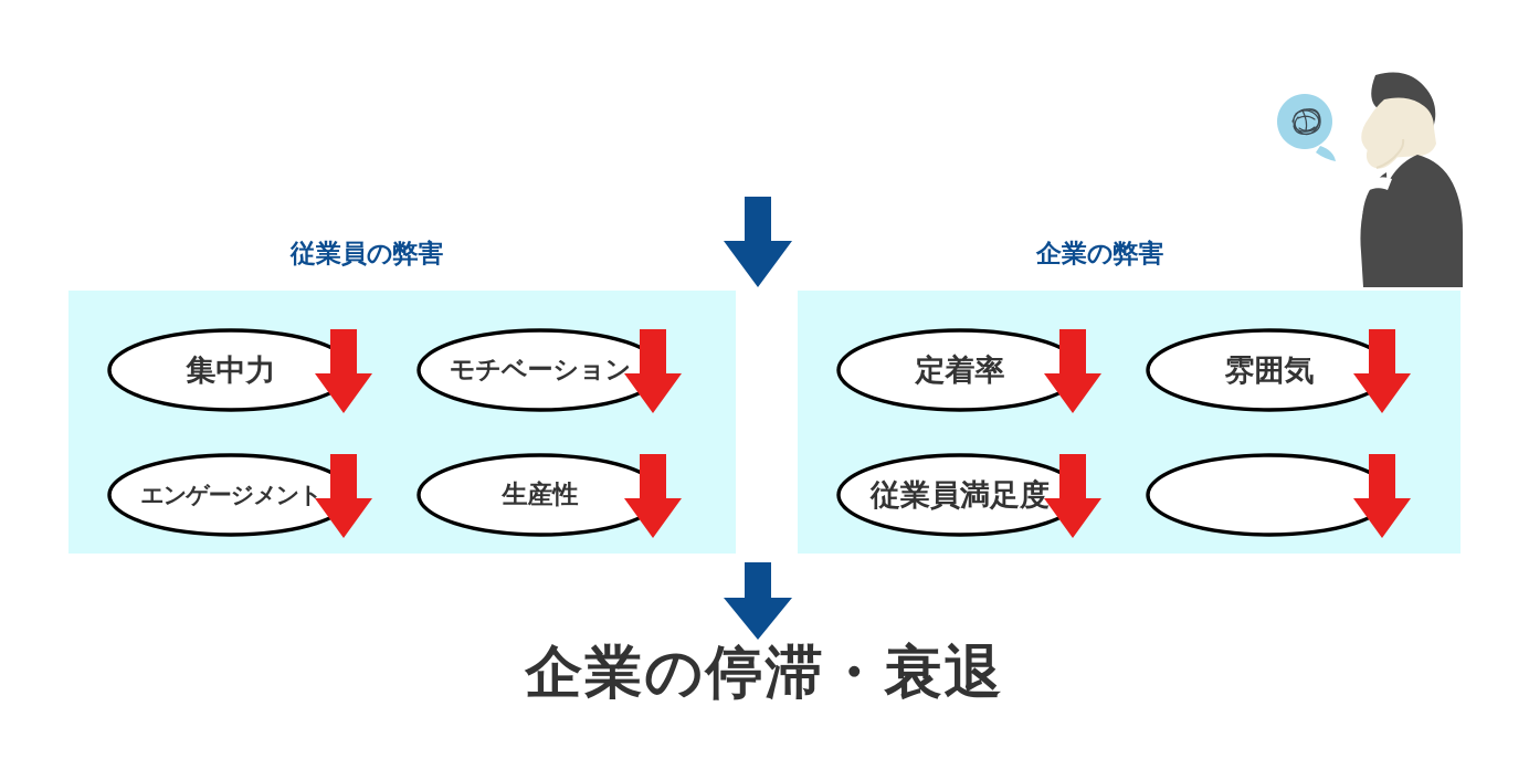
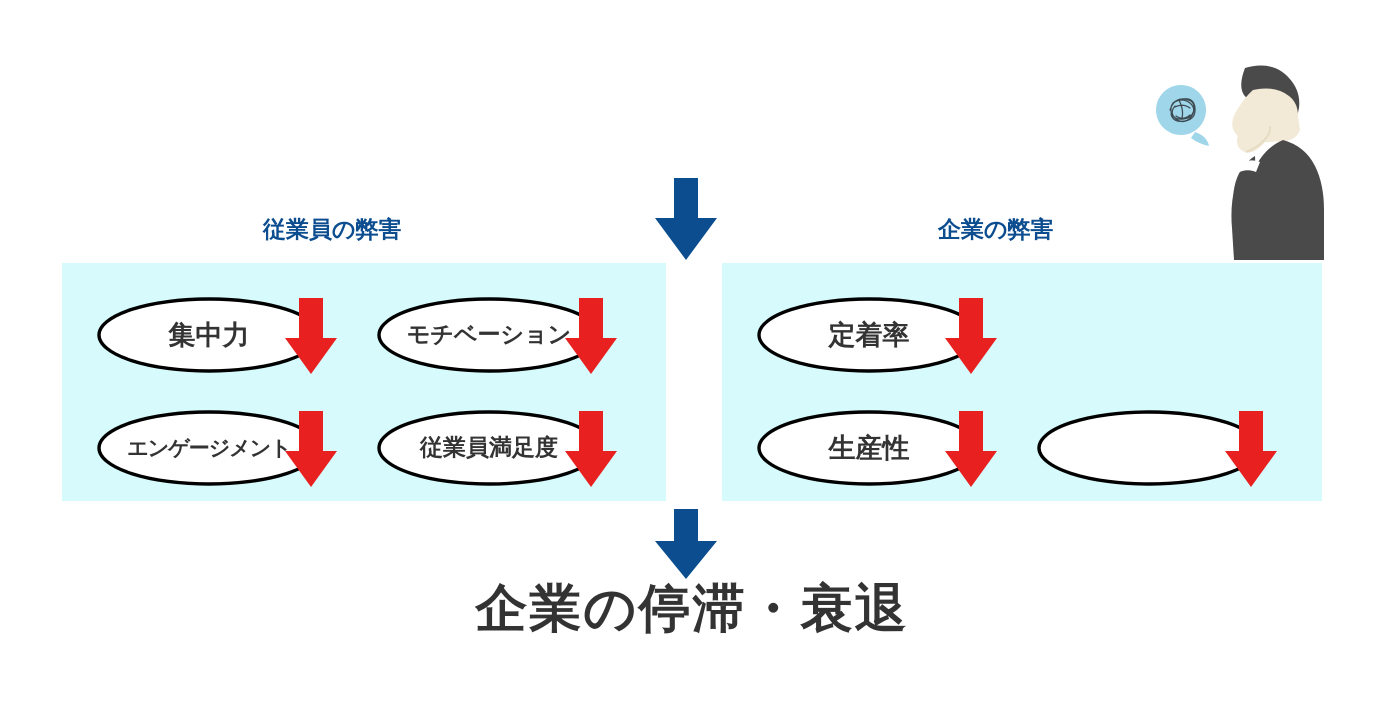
  従業員の弊害
  企業の弊害
  集中力
  モチベーション
  エンゲージメント
- 生産性
+ 従業員満足度
  定着率
- 雰囲気
- 従業員満足度
+ 生産性
  企業の停滞・衰退
